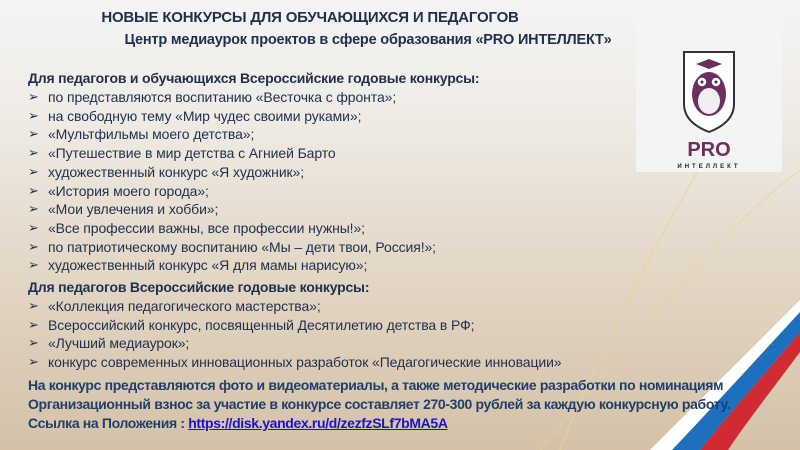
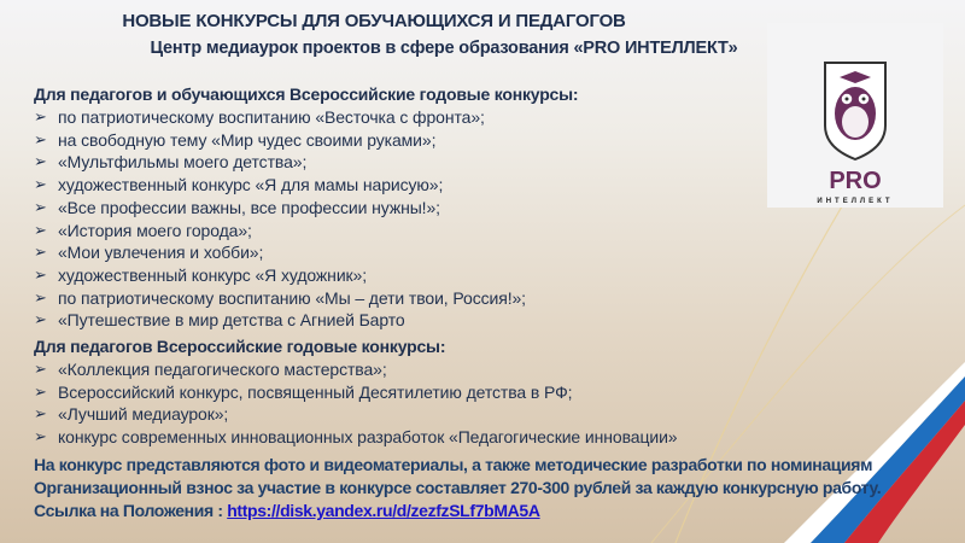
  НОВЫЕ КОНКУРСЫ ДЛЯ ОБУЧАЮЩИХСЯ И ПЕДАГОГОВ
  Центр медиаурок проектов в сфере образования «PRO ИНТЕЛЛЕКТ»
  PRO
  Для педагогов и обучающихся Всероссийские годовые конкурсы:
  ➢
- по представляются воспитанию «Весточка с фронта»;
+ по патриотическому воспитанию «Весточка с фронта»;
  ➢
  на свободную тему «Мир чудес своими руками»;
  ➢
  «Мультфильмы моего детства»;
  ➢
- «Путешествие в мир детства с Агнией Барто
+ художественный конкурс «Я для мамы нарисую»;
  ➢
- художественный конкурс «Я художник»;
+ «Все профессии важны, все профессии нужны!»;
  ➢
  «История моего города»;
  ➢
  «Мои увлечения и хобби»;
  ➢
- «Все профессии важны, все профессии нужны!»;
+ художественный конкурс «Я художник»;
  ➢
  по патриотическому воспитанию «Мы – дети твои, Россия!»;
  ➢
- художественный конкурс «Я для мамы нарисую»;
+ «Путешествие в мир детства с Агнией Барто
  Для педагогов Всероссийские годовые конкурсы:
  ➢
  «Коллекция педагогического мастерства»;
  ➢
  Всероссийский конкурс, посвященный Десятилетию детства в РФ;
  ➢
  «Лучший медиаурок»;
  ➢
  конкурс современных инновационных разработок «Педагогические инновации»
  На конкурс представляются фото и видеоматериалы, а также методические разработки по номинациям
  Организационный взнос за участие в конкурсе составляет 270-300 рублей за каждую конкурсную работу.
  Ссылка на Положения : https://disk.yandex.ru/d/zezfzSLf7bMA5A
